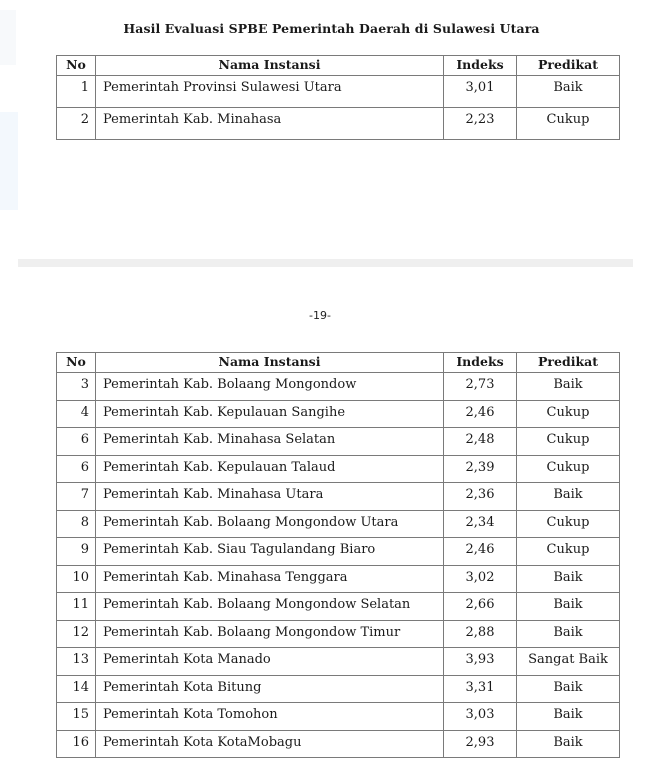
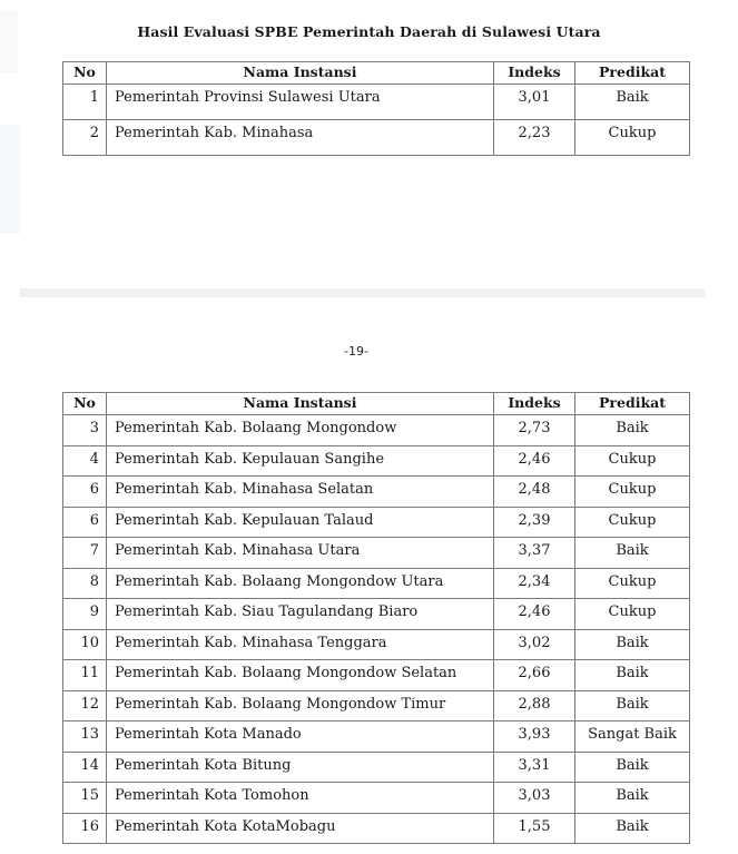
  Hasil Evaluasi SPBE Pemerintah Daerah di Sulawesi Utara
  No	Nama Instansi	Indeks	Predikat
  1	Pemerintah Provinsi Sulawesi Utara	3,01	Baik
  2	Pemerintah Kab. Minahasa	2,23	Cukup
  -19-
  No	Nama Instansi	Indeks	Predikat
  3	Pemerintah Kab. Bolaang Mongondow	2,73	Baik
  4	Pemerintah Kab. Kepulauan Sangihe	2,46	Cukup
  6	Pemerintah Kab. Minahasa Selatan	2,48	Cukup
  6	Pemerintah Kab. Kepulauan Talaud	2,39	Cukup
- 7	Pemerintah Kab. Minahasa Utara	2,36	Baik
+ 7	Pemerintah Kab. Minahasa Utara	3,37	Baik
  8	Pemerintah Kab. Bolaang Mongondow Utara	2,34	Cukup
  9	Pemerintah Kab. Siau Tagulandang Biaro	2,46	Cukup
  10	Pemerintah Kab. Minahasa Tenggara	3,02	Baik
  11	Pemerintah Kab. Bolaang Mongondow Selatan	2,66	Baik
  12	Pemerintah Kab. Bolaang Mongondow Timur	2,88	Baik
  13	Pemerintah Kota Manado	3,93	Sangat Baik
  14	Pemerintah Kota Bitung	3,31	Baik
  15	Pemerintah Kota Tomohon	3,03	Baik
- 16	Pemerintah Kota KotaMobagu	2,93	Baik
+ 16	Pemerintah Kota KotaMobagu	1,55	Baik
